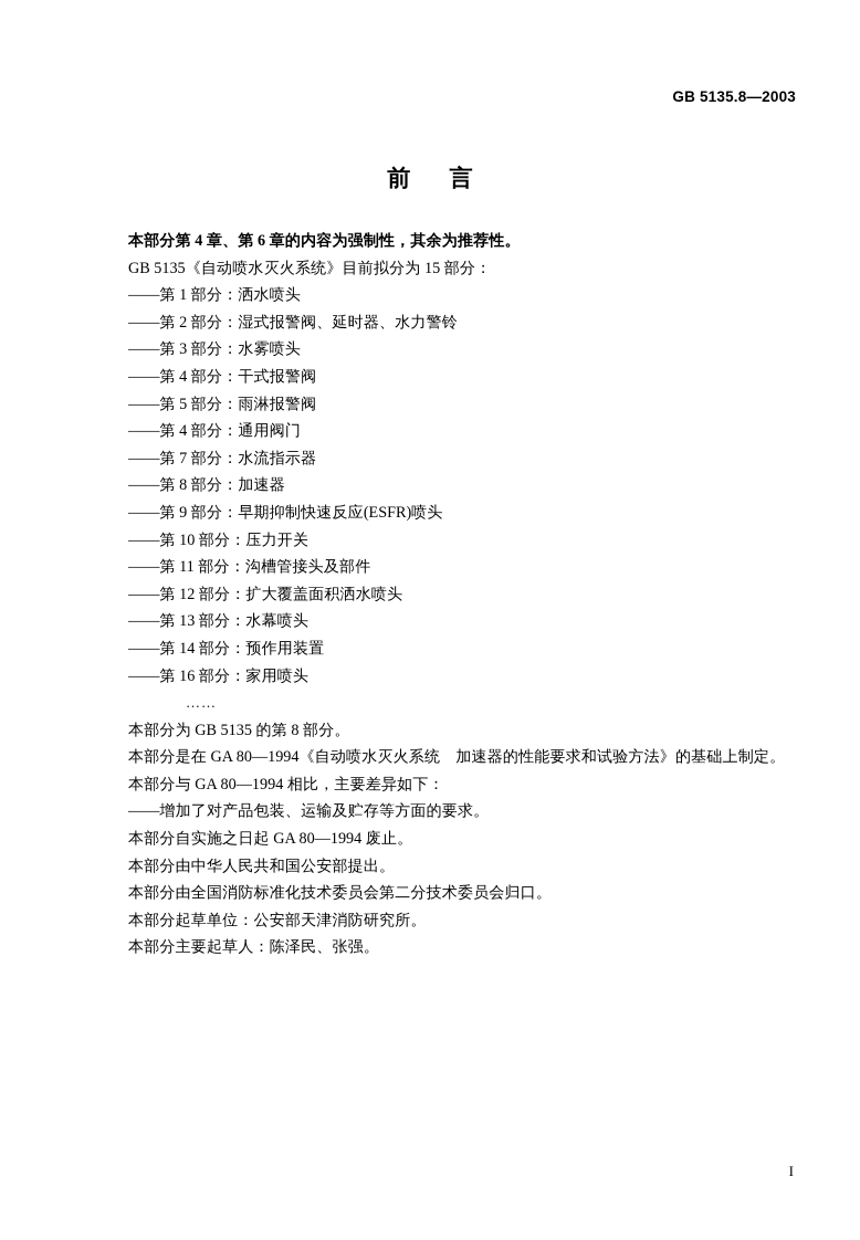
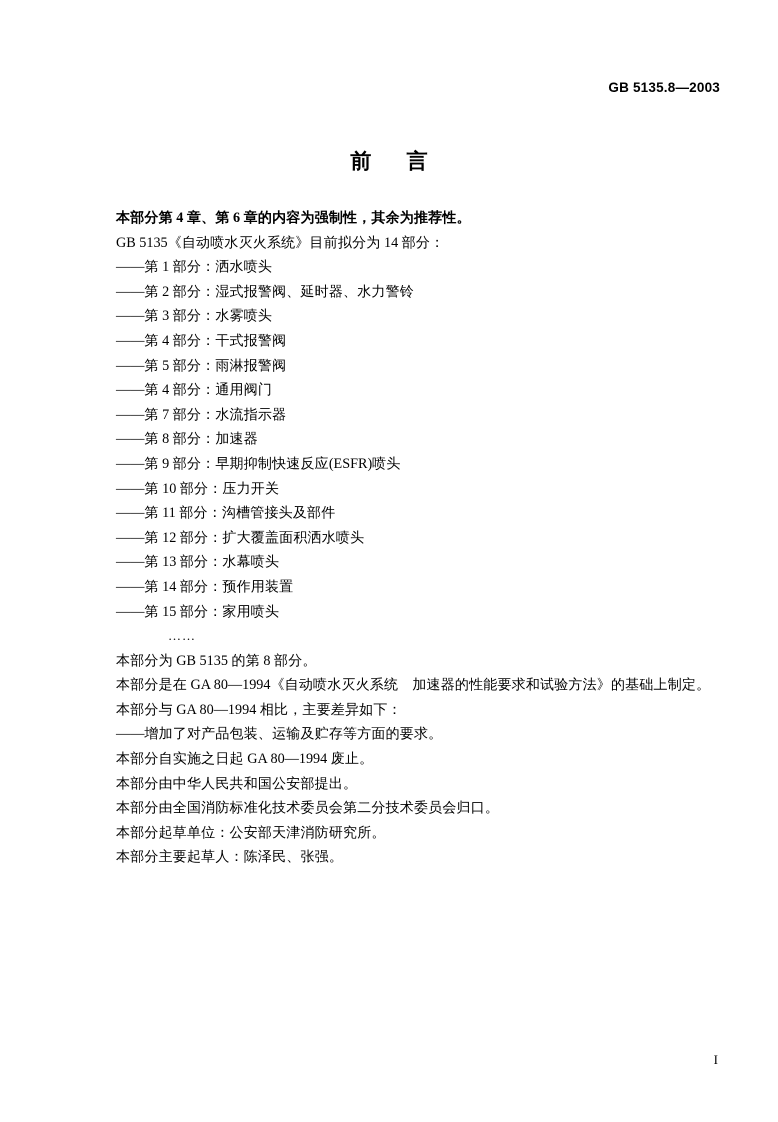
  GB 5135.8—2003
  前 言
  本部分第 4 章、第 6 章的内容为强制性，其余为推荐性。
- GB 5135《自动喷水灭火系统》目前拟分为 15 部分：
+ GB 5135《自动喷水灭火系统》目前拟分为 14 部分：
  ——第 1 部分：洒水喷头
  ——第 2 部分：湿式报警阀、延时器、水力警铃
  ——第 3 部分：水雾喷头
  ——第 4 部分：干式报警阀
  ——第 5 部分：雨淋报警阀
  ——第 4 部分：通用阀门
  ——第 7 部分：水流指示器
  ——第 8 部分：加速器
  ——第 9 部分：早期抑制快速反应(ESFR)喷头
  ——第 10 部分：压力开关
  ——第 11 部分：沟槽管接头及部件
  ——第 12 部分：扩大覆盖面积洒水喷头
  ——第 13 部分：水幕喷头
  ——第 14 部分：预作用装置
- ——第 16 部分：家用喷头
+ ——第 15 部分：家用喷头
  ……
  本部分为 GB 5135 的第 8 部分。
  本部分是在 GA 80—1994《自动喷水灭火系统 加速器的性能要求和试验方法》的基础上制定。
  本部分与 GA 80—1994 相比，主要差异如下：
  ——增加了对产品包装、运输及贮存等方面的要求。
  本部分自实施之日起 GA 80—1994 废止。
  本部分由中华人民共和国公安部提出。
  本部分由全国消防标准化技术委员会第二分技术委员会归口。
  本部分起草单位：公安部天津消防研究所。
  本部分主要起草人：陈泽民、张强。
  I
